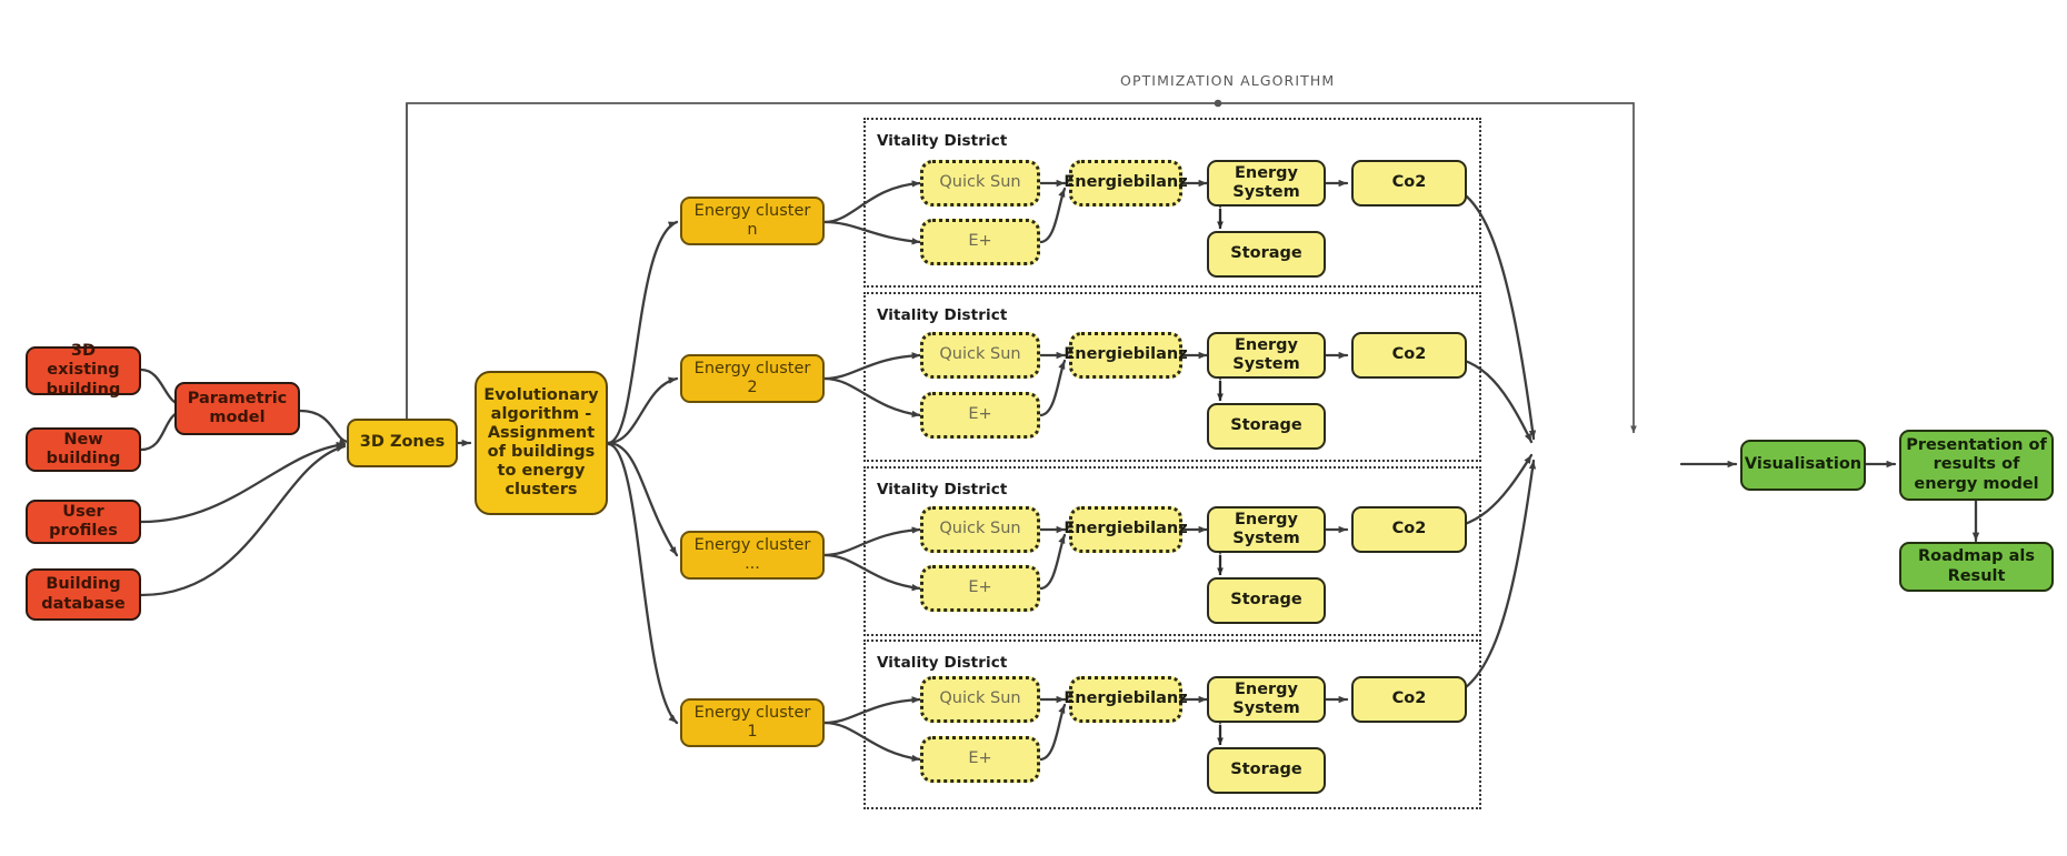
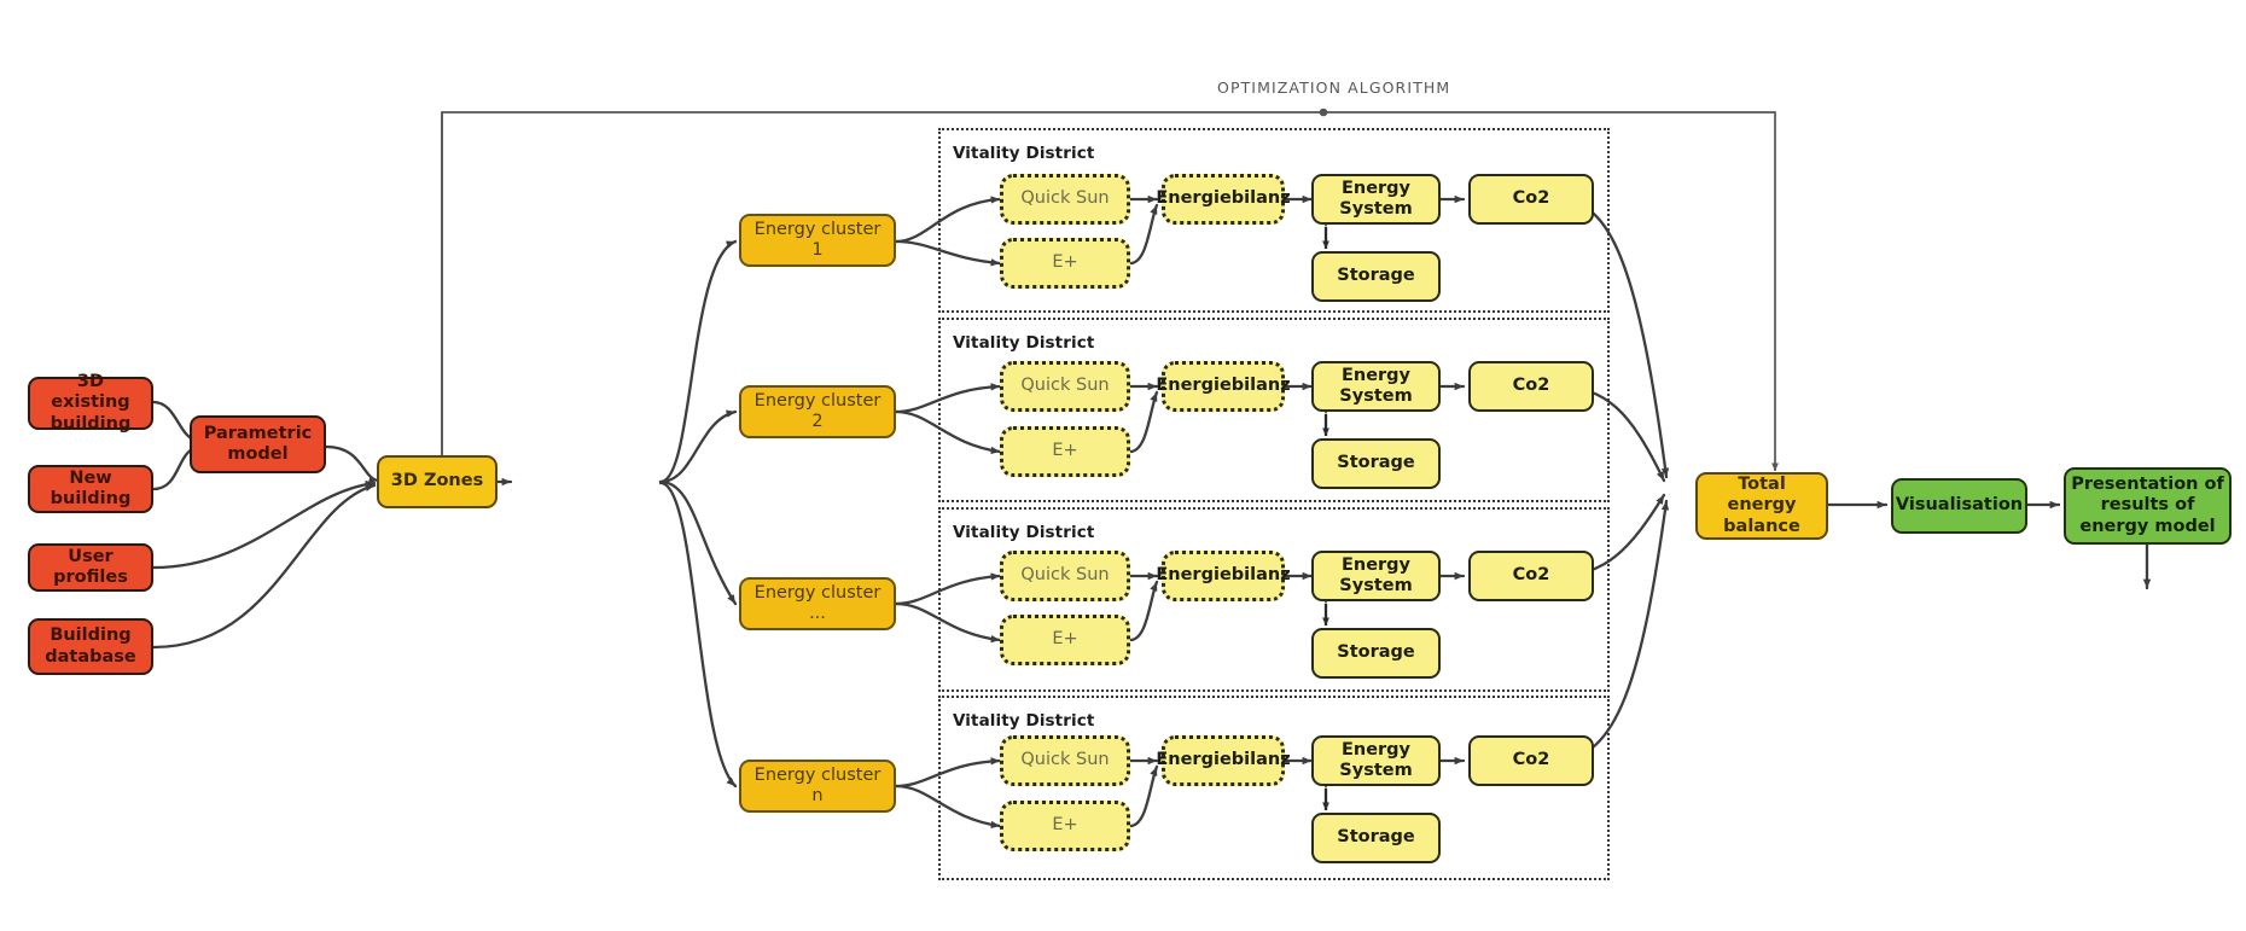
  OPTIMIZATION ALGORITHM
  3D existing building
  New building
  User profiles
  Building database
  Parametric model
  3D Zones
- Evolutionary algorithm - Assignment of buildings to energy clusters
- Energy cluster n
+ Energy cluster 1
  Energy cluster 2
  Energy cluster ...
- Energy cluster 1
+ Energy cluster n
  Vitality District
  Quick Sun
  E+
  Energiebilanz
  Energy System
  Storage
  Co2
  Vitality District
  Quick Sun
  E+
  Energiebilanz
  Energy System
  Storage
  Co2
  Vitality District
  Quick Sun
  E+
  Energiebilanz
  Energy System
  Storage
  Co2
  Vitality District
  Quick Sun
  E+
  Energiebilanz
  Energy System
  Storage
  Co2
+ Total energy balance
  Visualisation
  Presentation of results of energy model
- Roadmap als Result
